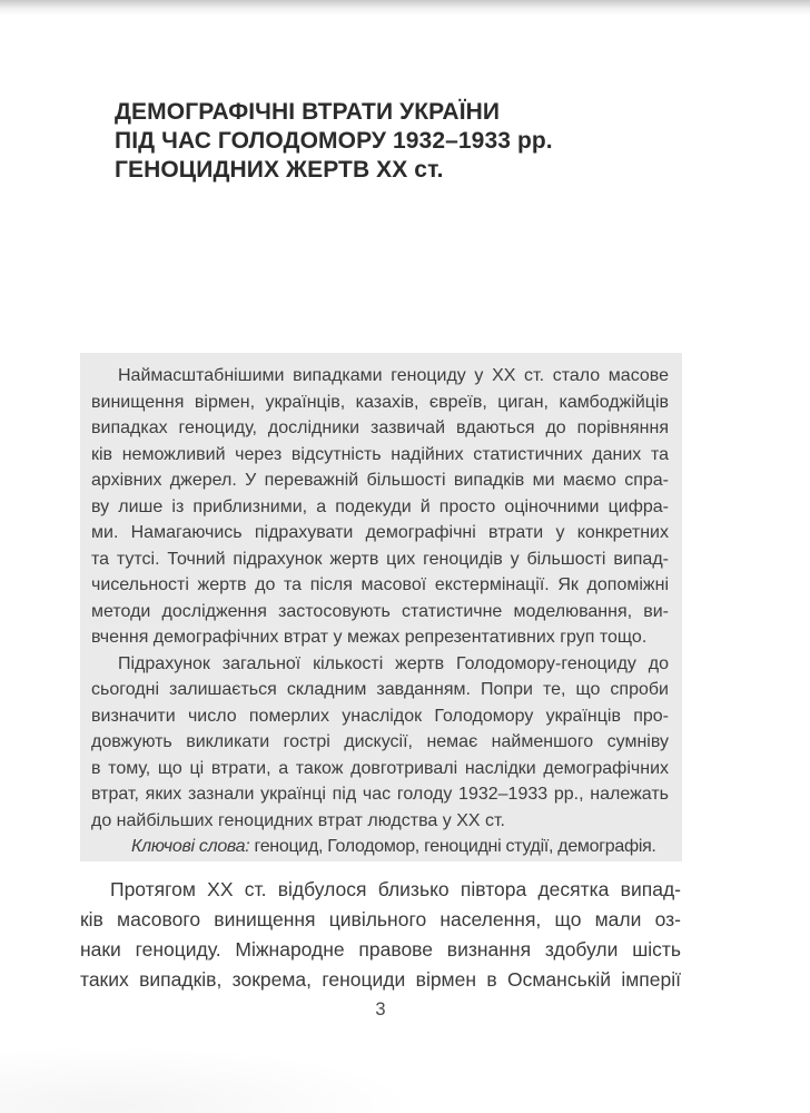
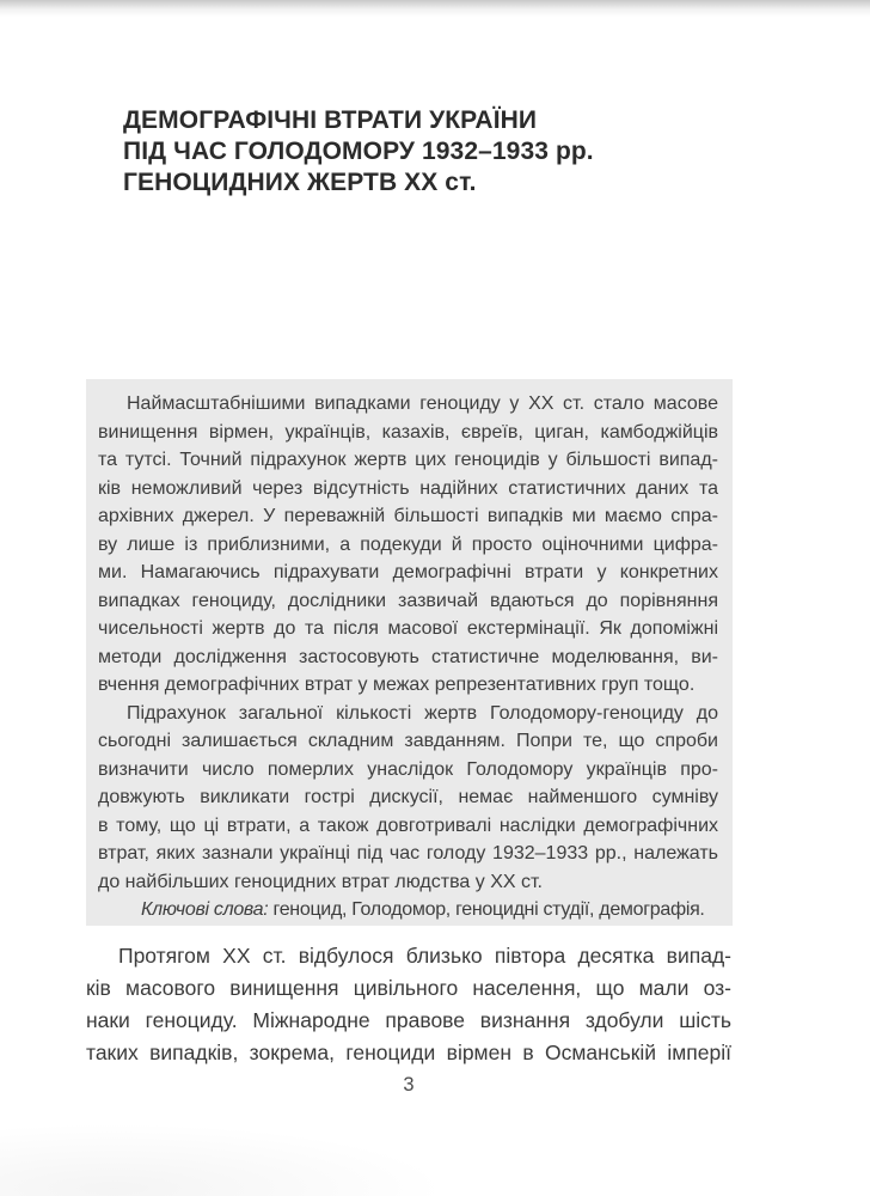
  ДЕМОГРАФІЧНІ ВТРАТИ УКРАЇНИ
  ПІД ЧАС ГОЛОДОМОРУ 1932–1933 рр.
  ГЕНОЦИДНИХ ЖЕРТВ ХХ ст.
  Наймасштабнішими випадками геноциду у ХХ ст. стало масове
  винищення вірмен, українців, казахів, євреїв, циган, камбоджійців
- випадках геноциду, дослідники зазвичай вдаються до порівняння
+ та тутсі. Точний підрахунок жертв цих геноцидів у більшості випад-
  ків неможливий через відсутність надійних статистичних даних та
  архівних джерел. У переважній більшості випадків ми маємо спра-
  ву лише із приблизними, а подекуди й просто оціночними цифра-
  ми. Намагаючись підрахувати демографічні втрати у конкретних
- та тутсі. Точний підрахунок жертв цих геноцидів у більшості випад-
+ випадках геноциду, дослідники зазвичай вдаються до порівняння
  чисельності жертв до та після масової екстермінації. Як допоміжні
  методи дослідження застосовують статистичне моделювання, ви-
  вчення демографічних втрат у межах репрезентативних груп тощо.
  Підрахунок загальної кількості жертв Голодомору-геноциду до
  сьогодні залишається складним завданням. Попри те, що спроби
  визначити число померлих унаслідок Голодомору українців про-
  довжують викликати гострі дискусії, немає найменшого сумніву
  в тому, що ці втрати, а також довготривалі наслідки демографічних
  втрат, яких зазнали українці під час голоду 1932–1933 рр., належать
  до найбільших геноцидних втрат людства у ХХ ст.
  Ключові слова: геноцид, Голодомор, геноцидні студії, демографія.
  Протягом ХХ ст. відбулося близько півтора десятка випад-
  ків масового винищення цивільного населення, що мали оз-
  наки геноциду. Міжнародне правове визнання здобули шість
  таких випадків, зокрема, геноциди вірмен в Османській імперії
  3
